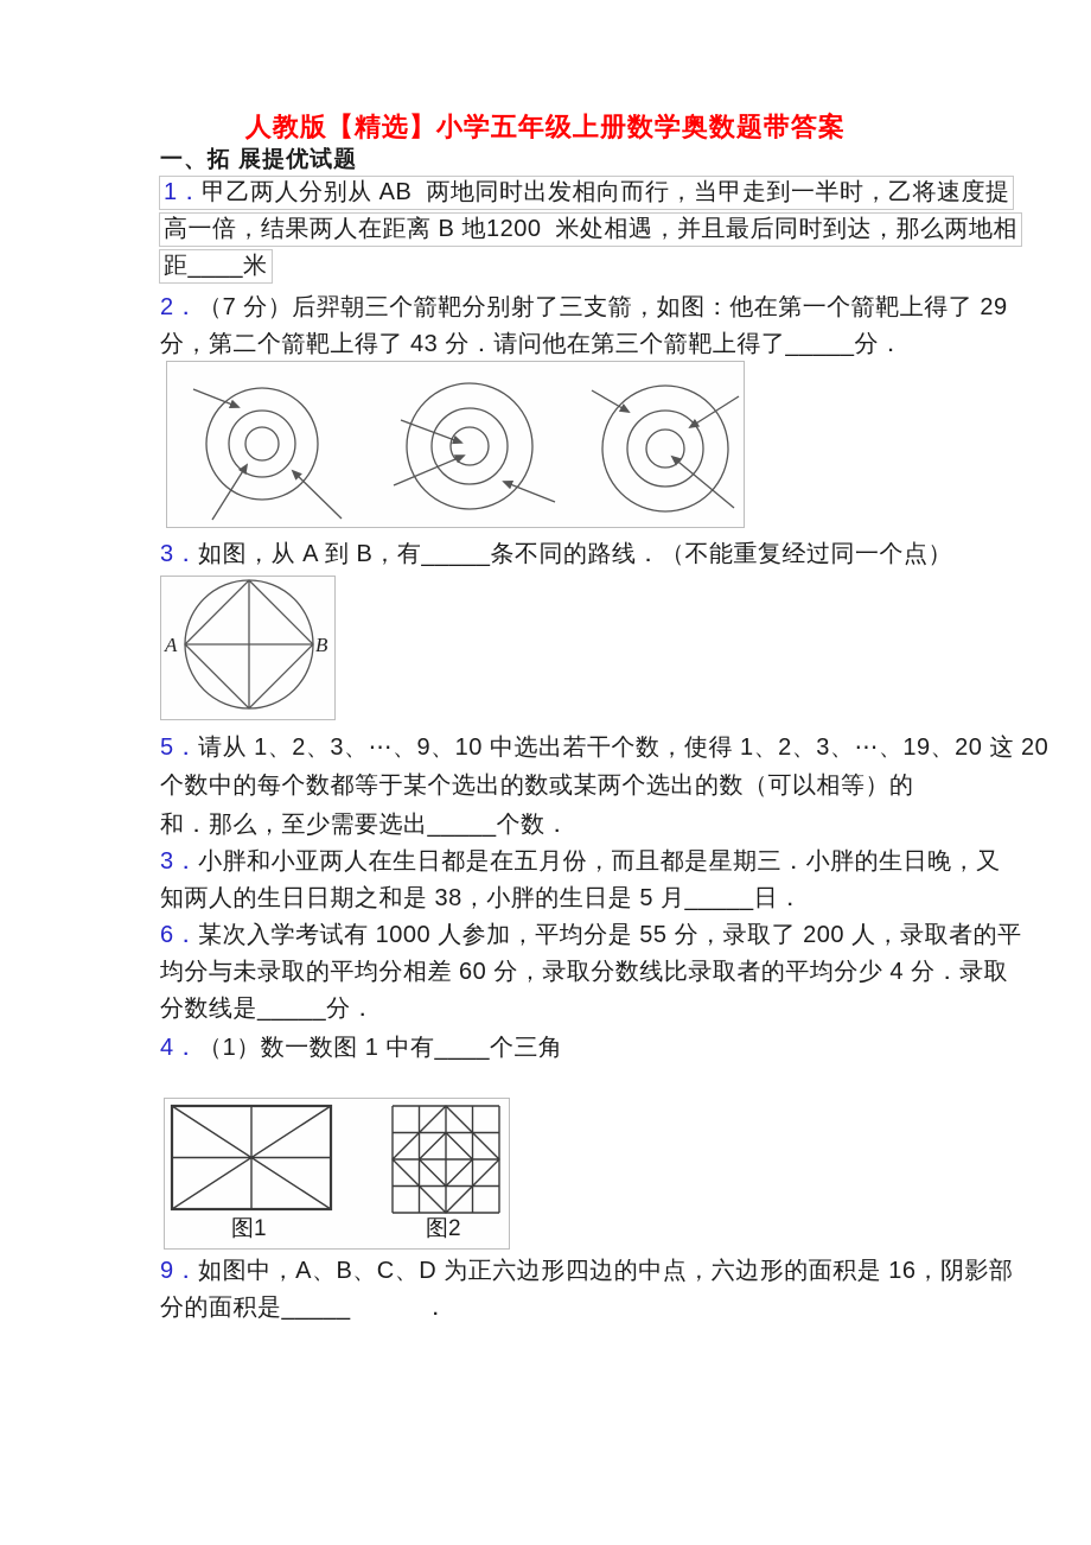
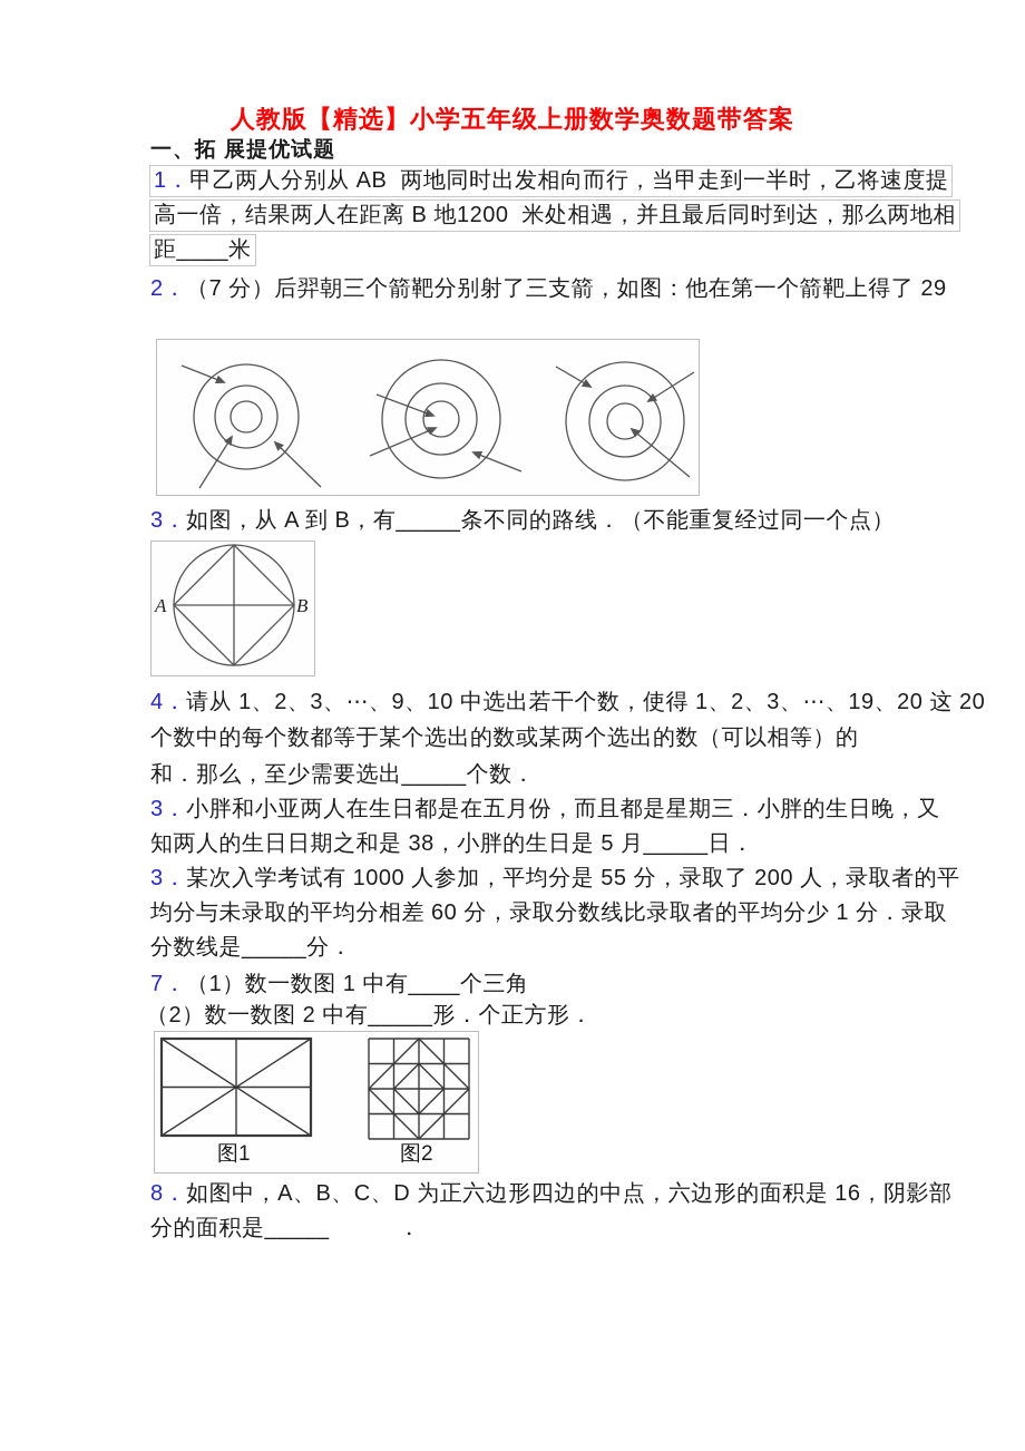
  人教版【精选】小学五年级上册数学奥数题带答案
  一、拓 展提优试题
  1．甲乙两人分别从 AB 两地同时出发相向而行，当甲走到一半时，乙将速度提
  高一倍，结果两人在距离 B 地1200 米处相遇，并且最后同时到达，那么两地相
  距____米
  2．（7 分）后羿朝三个箭靶分别射了三支箭，如图：他在第一个箭靶上得了 29
- 分，第二个箭靶上得了 43 分．请问他在第三个箭靶上得了_____分．
  3．如图，从 A 到 B，有_____条不同的路线．（不能重复经过同一个点）
  A
  B
- 5．请从 1、2、3、⋯、9、10 中选出若干个数，使得 1、2、3、⋯、19、20 这 20
+ 4．请从 1、2、3、⋯、9、10 中选出若干个数，使得 1、2、3、⋯、19、20 这 20
  个数中的每个数都等于某个选出的数或某两个选出的数（可以相等）的
  和．那么，至少需要选出_____个数．
  3．小胖和小亚两人在生日都是在五月份，而且都是星期三．小胖的生日晚，又
  知两人的生日日期之和是 38，小胖的生日是 5 月_____日．
- 6．某次入学考试有 1000 人参加，平均分是 55 分，录取了 200 人，录取者的平
+ 3．某次入学考试有 1000 人参加，平均分是 55 分，录取了 200 人，录取者的平
- 均分与未录取的平均分相差 60 分，录取分数线比录取者的平均分少 4 分．录取
+ 均分与未录取的平均分相差 60 分，录取分数线比录取者的平均分少 1 分．录取
  分数线是_____分．
- 4．（1）数一数图 1 中有____个三角
+ 7．（1）数一数图 1 中有____个三角
+ （2）数一数图 2 中有_____形．个正方形．
  图1
  图2
- 9．如图中，A、B、C、D 为正六边形四边的中点，六边形的面积是 16，阴影部
+ 8．如图中，A、B、C、D 为正六边形四边的中点，六边形的面积是 16，阴影部
  分的面积是_____ ．
